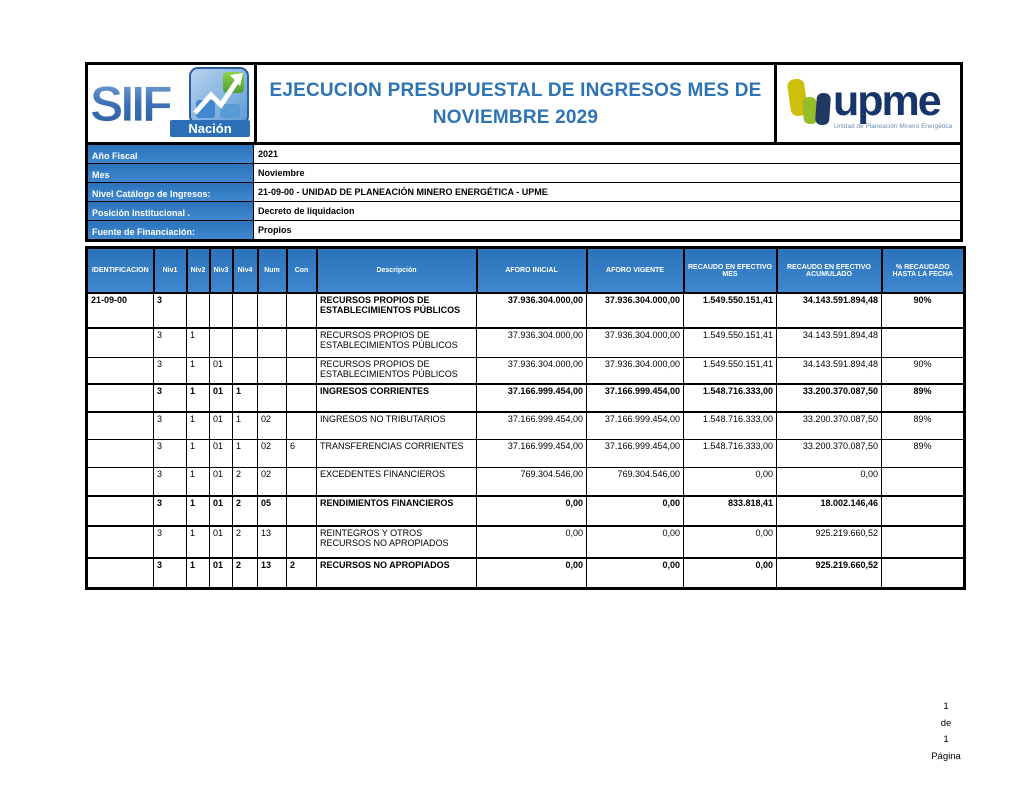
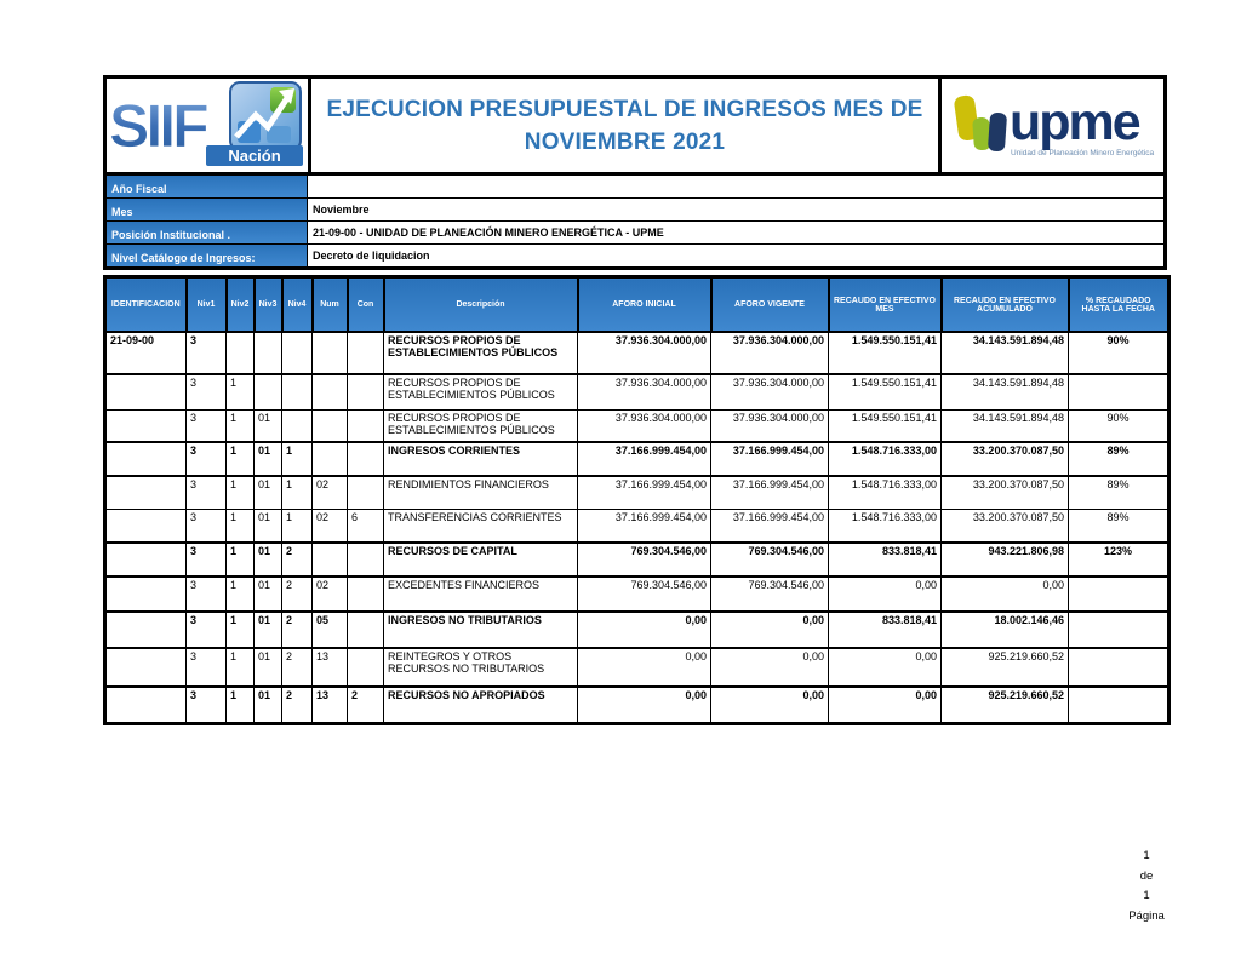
  SIIF
  Nación
  EJECUCION PRESUPUESTAL DE INGRESOS MES DE
- NOVIEMBRE 2029
+ NOVIEMBRE 2021
  upme
  Año Fiscal
- 2021
  Mes
  Noviembre
- Nivel Catálogo de Ingresos:
+ Posición Institucional .
  21-09-00 - UNIDAD DE PLANEACIÓN MINERO ENERGÉTICA - UPME
- Posición Institucional .
+ Nivel Catálogo de Ingresos:
  Decreto de liquidacion
- Fuente de Financiación:
- Propios
  21-09-00	3						RECURSOS PROPIOS DE ESTABLECIMIENTOS PÚBLICOS	37.936.304.000,00	37.936.304.000,00	1.549.550.151,41	34.143.591.894,48	90%
  	3	1					RECURSOS PROPIOS DE ESTABLECIMIENTOS PÚBLICOS	37.936.304.000,00	37.936.304.000,00	1.549.550.151,41	34.143.591.894,48
  	3	1	01				RECURSOS PROPIOS DE ESTABLECIMIENTOS PÚBLICOS	37.936.304.000,00	37.936.304.000,00	1.549.550.151,41	34.143.591.894,48	90%
  	3	1	01	1			INGRESOS CORRIENTES	37.166.999.454,00	37.166.999.454,00	1.548.716.333,00	33.200.370.087,50	89%
- 	3	1	01	1	02		INGRESOS NO TRIBUTARIOS	37.166.999.454,00	37.166.999.454,00	1.548.716.333,00	33.200.370.087,50	89%
+ 	3	1	01	1	02		RENDIMIENTOS FINANCIEROS	37.166.999.454,00	37.166.999.454,00	1.548.716.333,00	33.200.370.087,50	89%
  	3	1	01	1	02	6	TRANSFERENCIAS CORRIENTES	37.166.999.454,00	37.166.999.454,00	1.548.716.333,00	33.200.370.087,50	89%
+ 	3	1	01	2			RECURSOS DE CAPITAL	769.304.546,00	769.304.546,00	833.818,41	943.221.806,98	123%
  	3	1	01	2	02		EXCEDENTES FINANCIEROS	769.304.546,00	769.304.546,00	0,00	0,00
- 	3	1	01	2	05		RENDIMIENTOS FINANCIEROS	0,00	0,00	833.818,41	18.002.146,46
+ 	3	1	01	2	05		INGRESOS NO TRIBUTARIOS	0,00	0,00	833.818,41	18.002.146,46
- 	3	1	01	2	13		REINTEGROS Y OTROS RECURSOS NO APROPIADOS	0,00	0,00	0,00	925.219.660,52
+ 	3	1	01	2	13		REINTEGROS Y OTROS RECURSOS NO TRIBUTARIOS	0,00	0,00	0,00	925.219.660,52
  	3	1	01	2	13	2	RECURSOS NO APROPIADOS	0,00	0,00	0,00	925.219.660,52
  1
  de
  1
  Página
